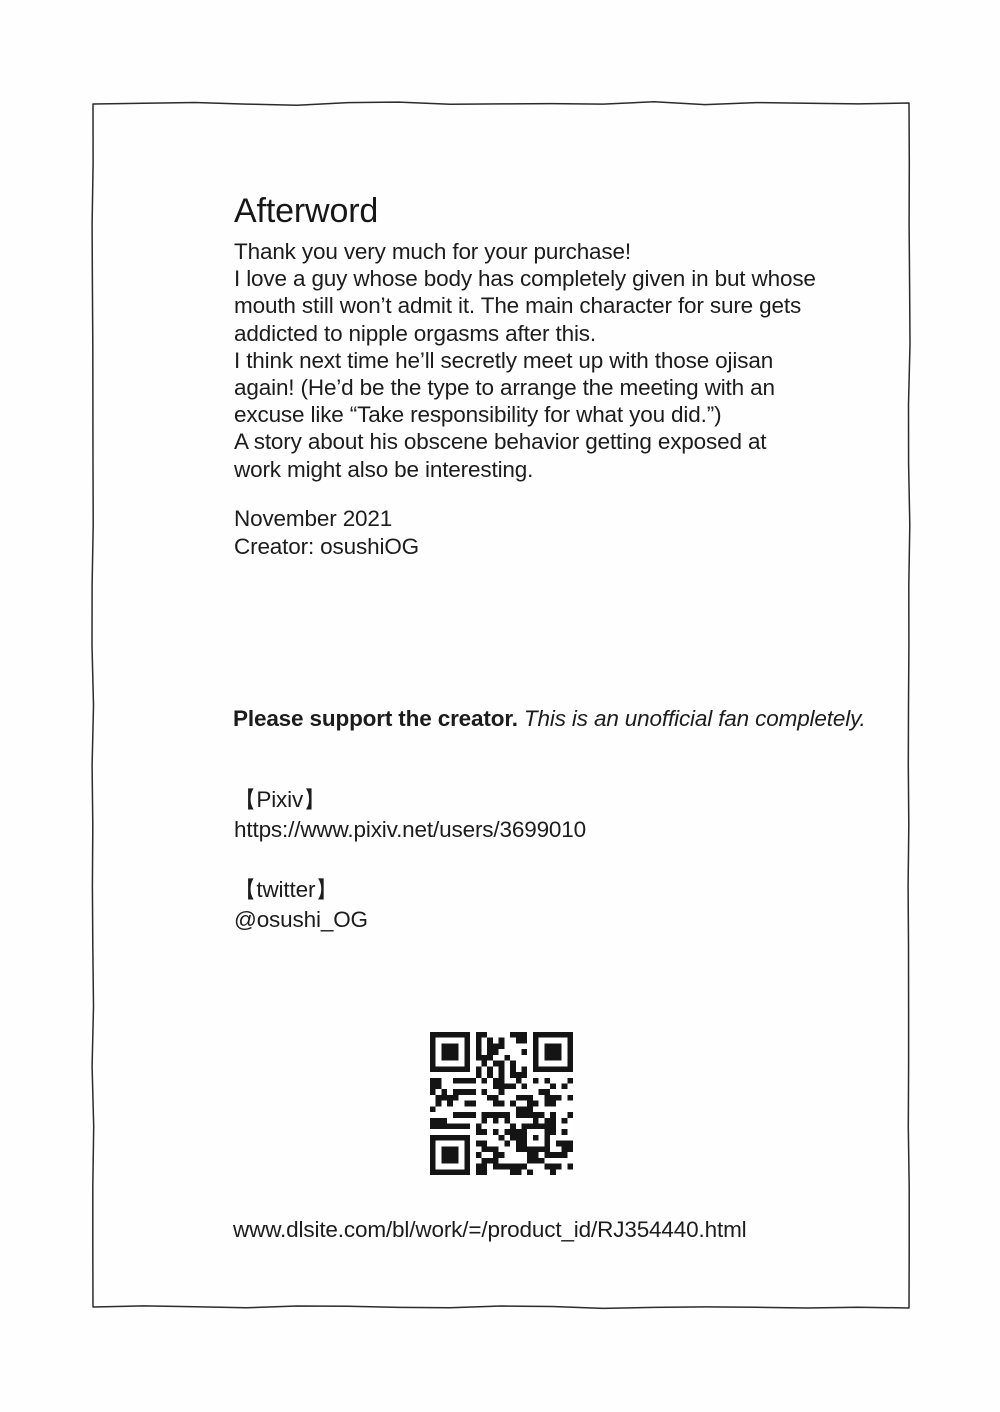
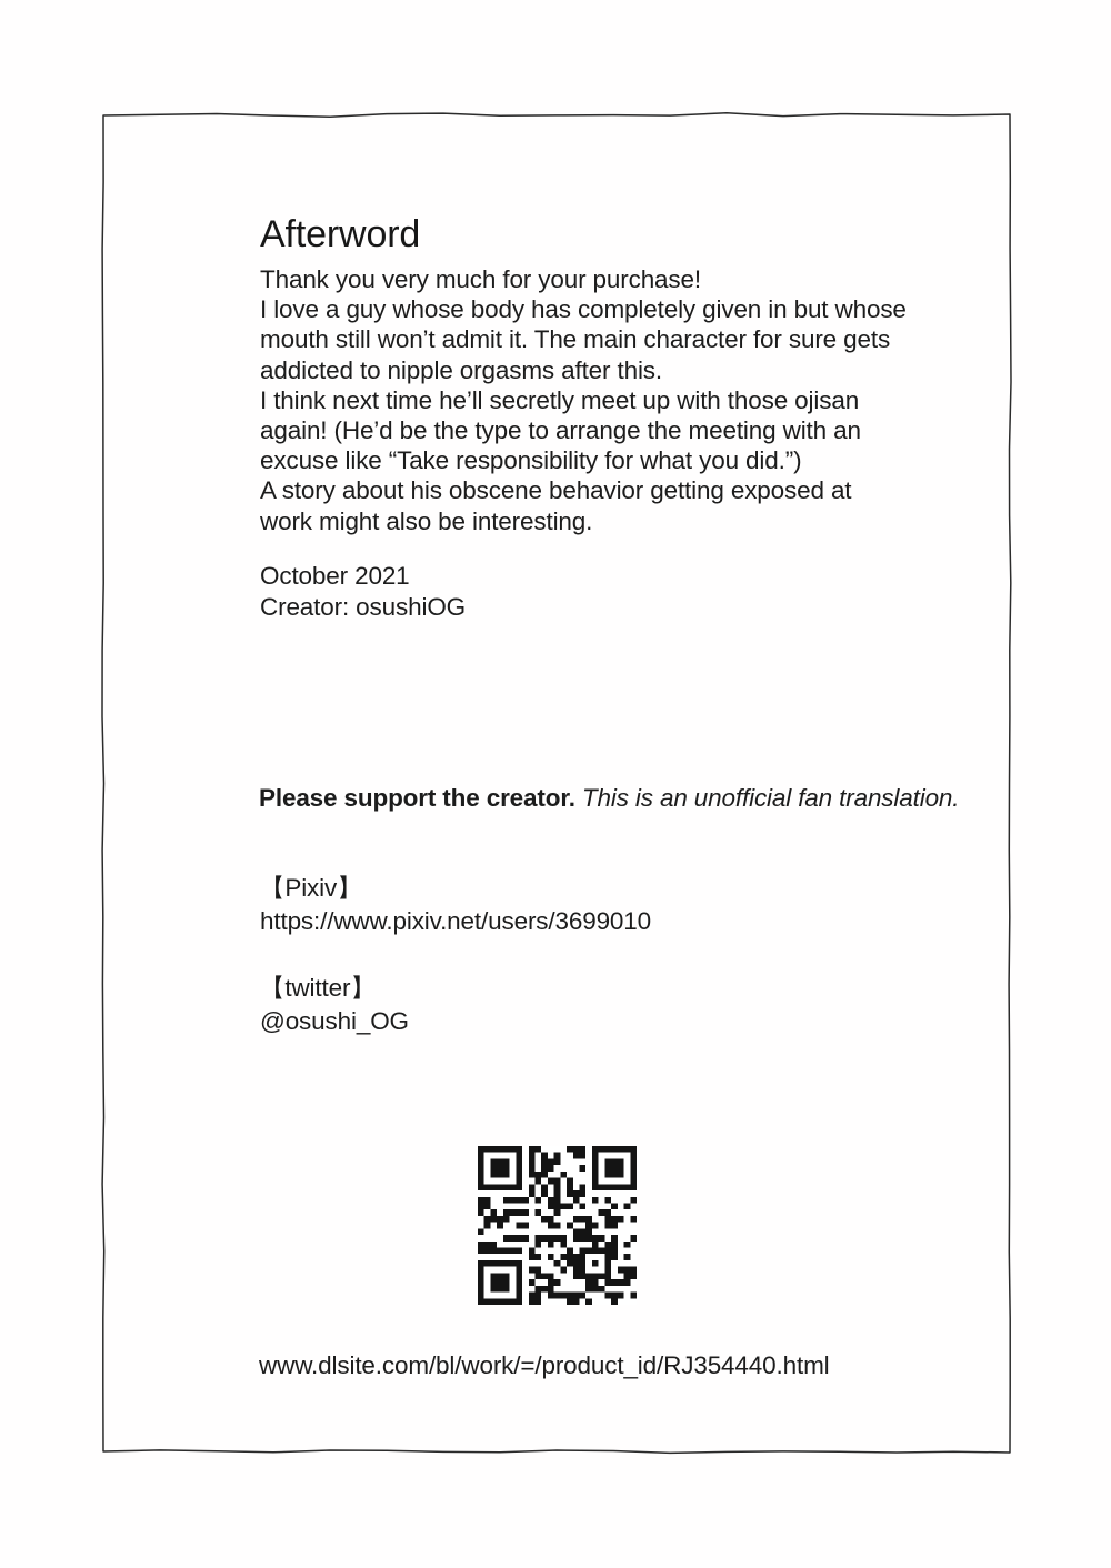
  Afterword
  Thank you very much for your purchase!
  I love a guy whose body has completely given in but whose
  mouth still won’t admit it. The main character for sure gets
  addicted to nipple orgasms after this.
  I think next time he’ll secretly meet up with those ojisan
  again! (He’d be the type to arrange the meeting with an
  excuse like “Take responsibility for what you did.”)
  A story about his obscene behavior getting exposed at
  work might also be interesting.
- November 2021 Creator: osushiOG
+ October 2021 Creator: osushiOG
- Please support the creator. This is an unofficial fan completely.
+ Please support the creator. This is an unofficial fan translation.
  【Pixiv】
  https://www.pixiv.net/users/3699010
  【twitter】
  @osushi_OG
  www.dlsite.com/bl/work/=/product_id/RJ354440.html
